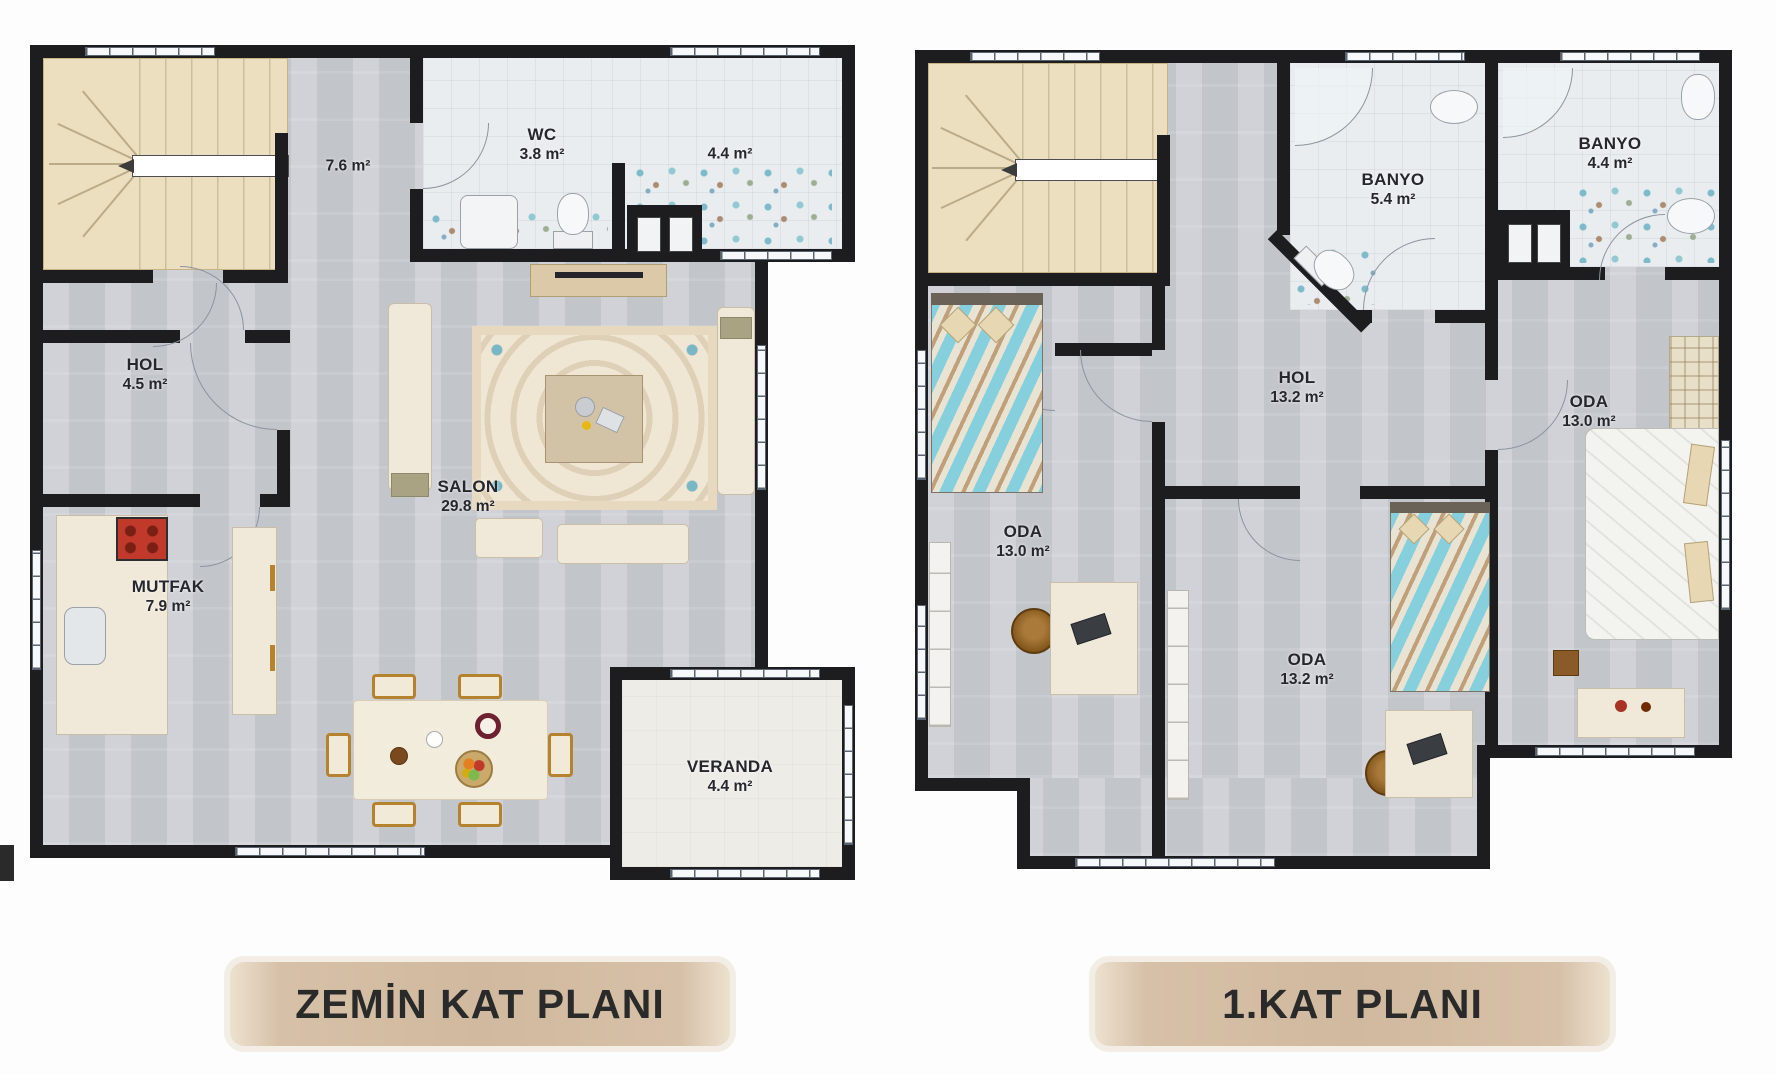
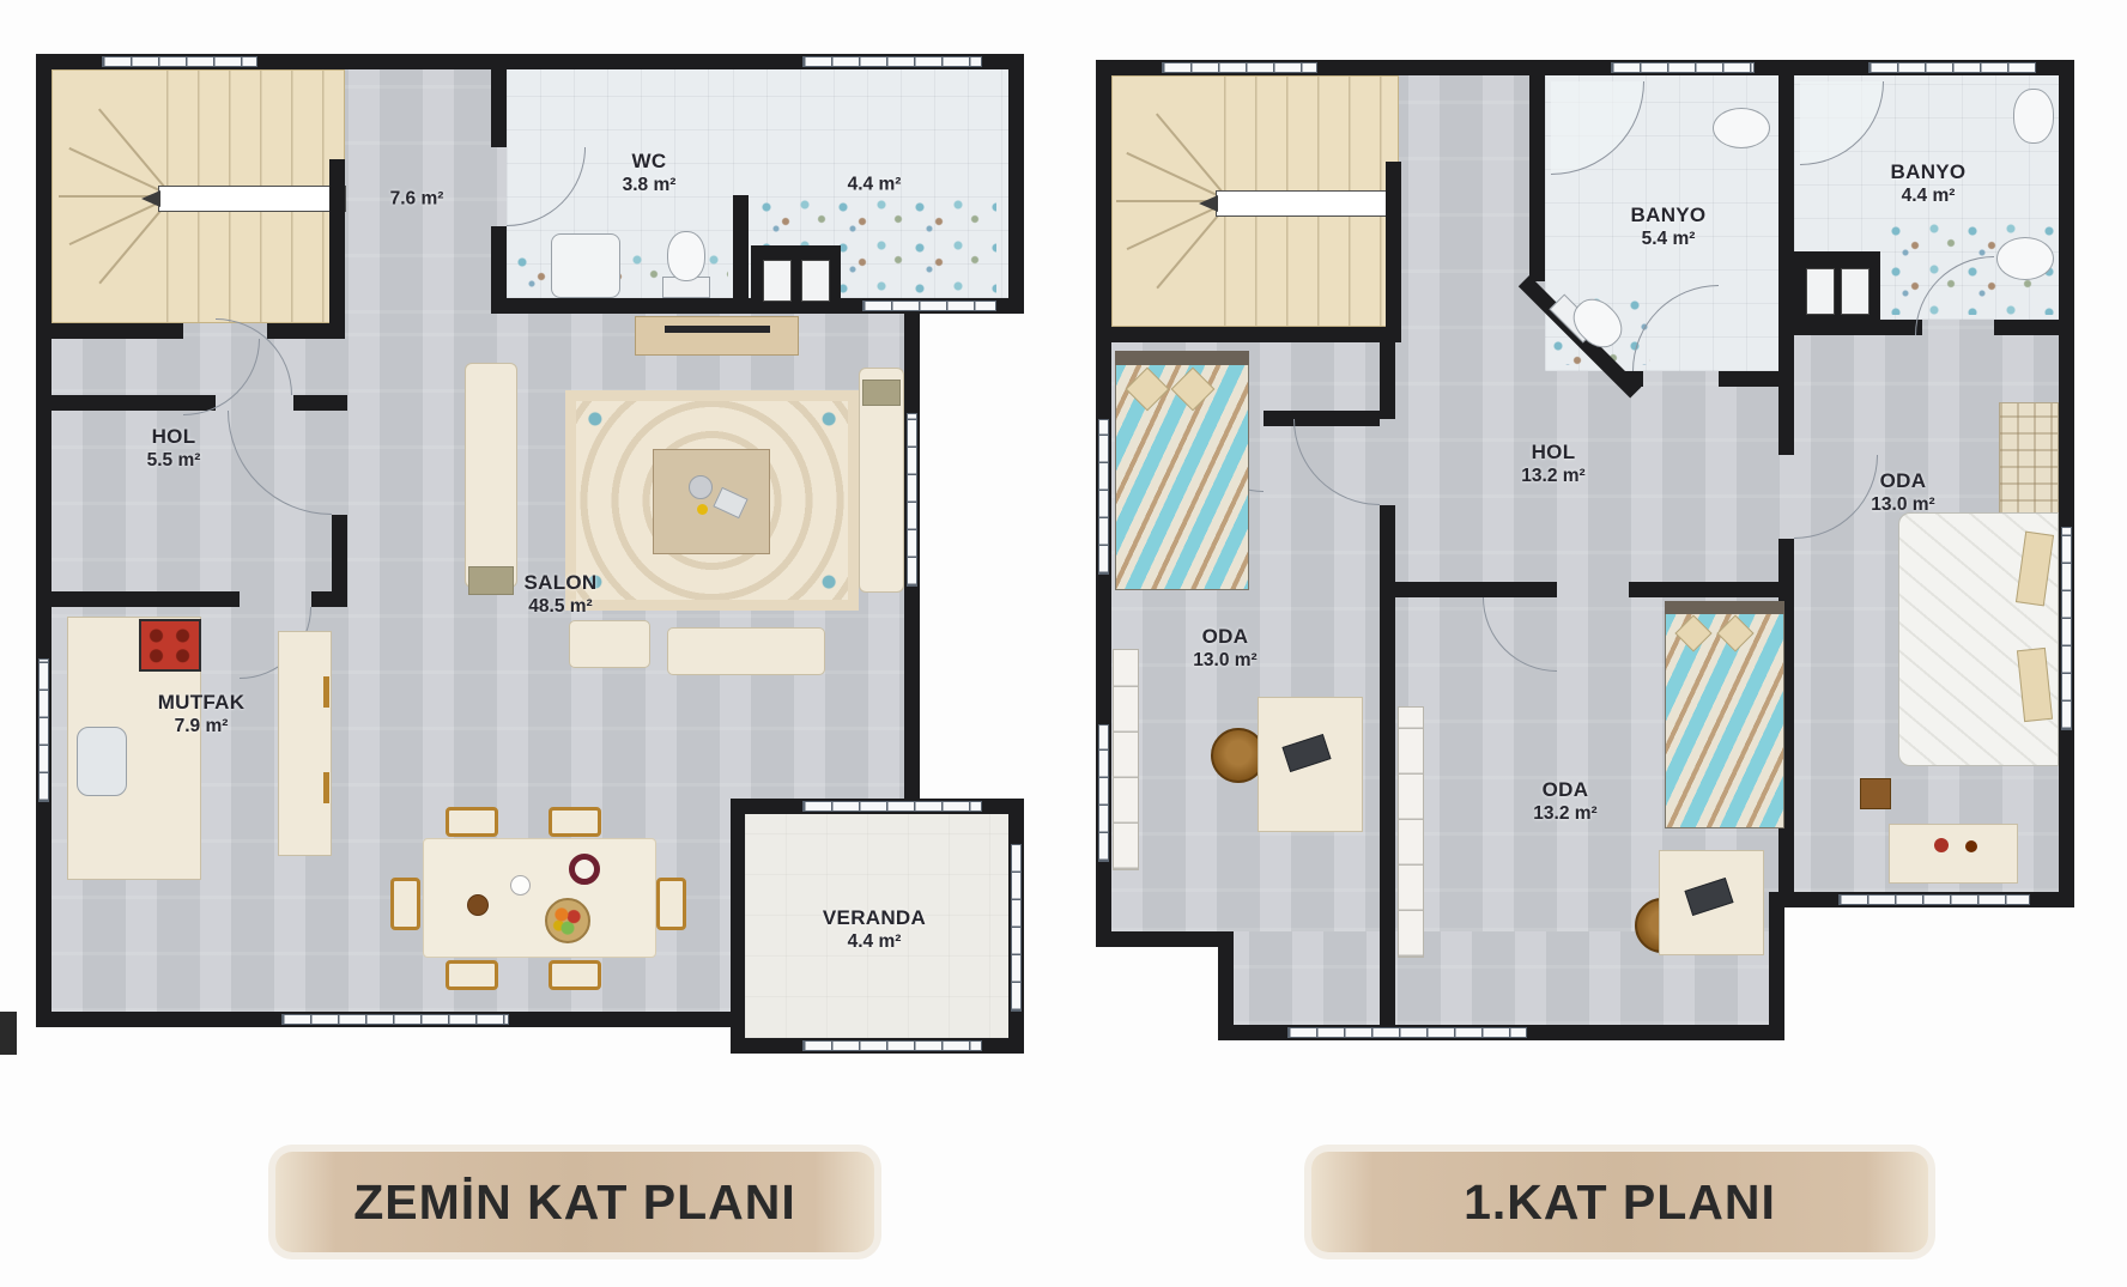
  7.6 m²
  WC
  3.8 m²
  4.4 m²
  HOL
- 4.5 m²
+ 5.5 m²
  SALON
- 29.8 m²
+ 48.5 m²
  MUTFAK
  7.9 m²
  VERANDA
  4.4 m²
  BANYO
  5.4 m²
  BANYO
  4.4 m²
  HOL
  13.2 m²
  ODA
  13.0 m²
  ODA
  13.2 m²
  ODA
  13.0 m²
  ZEMİN KAT PLANI
  1.KAT PLANI
